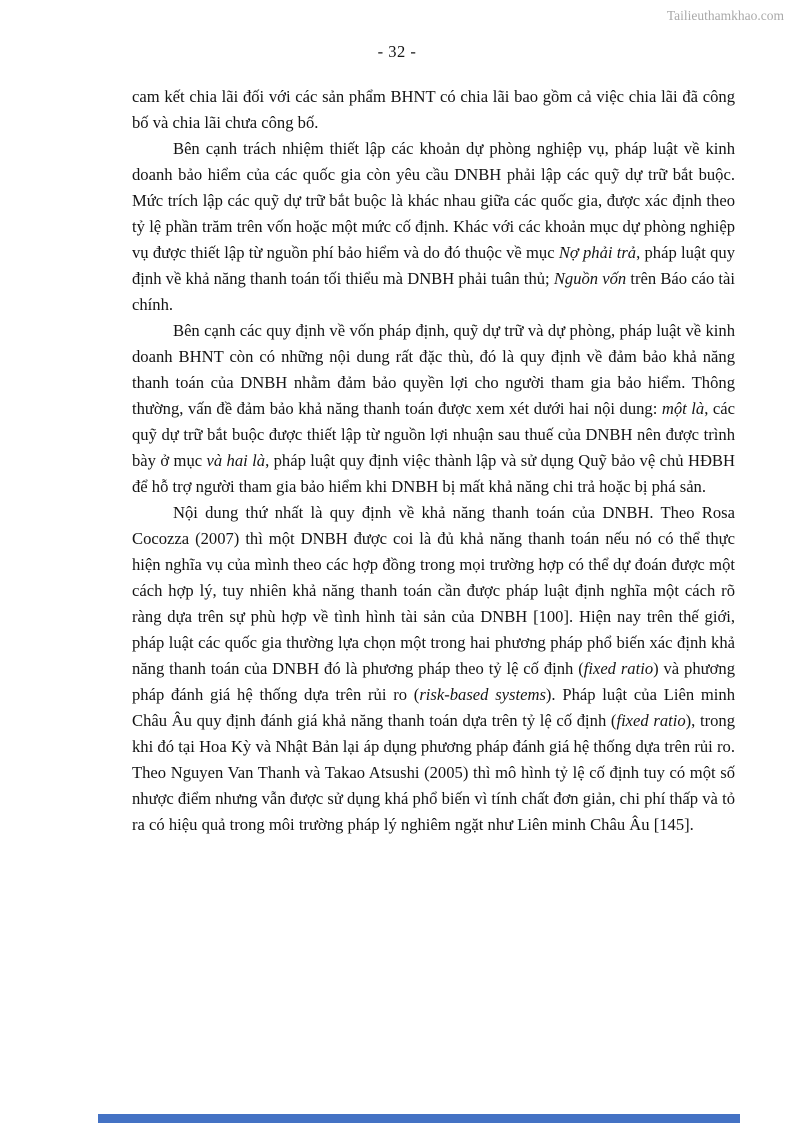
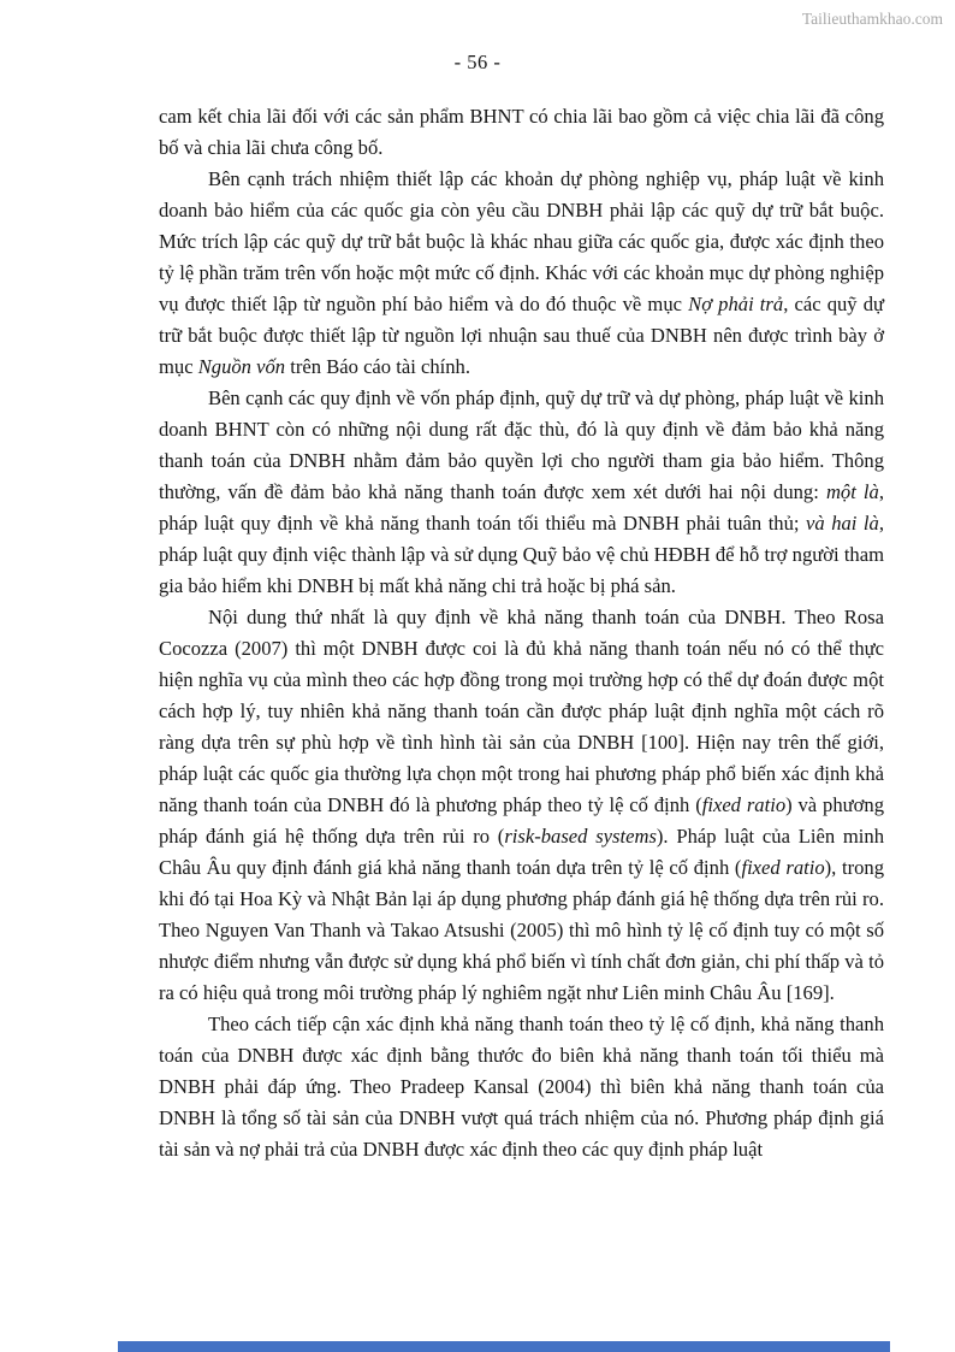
  Tailieuthamkhao.com
- - 32 -
+ - 56 -
  cam kết chia lãi đối với các sản phẩm BHNT có chia lãi bao gồm cả việc chia lãi đã công bố và chia lãi chưa công bố.
- Bên cạnh trách nhiệm thiết lập các khoản dự phòng nghiệp vụ, pháp luật về kinh doanh bảo hiểm của các quốc gia còn yêu cầu DNBH phải lập các quỹ dự trữ bắt buộc. Mức trích lập các quỹ dự trữ bắt buộc là khác nhau giữa các quốc gia, được xác định theo tỷ lệ phần trăm trên vốn hoặc một mức cố định. Khác với các khoản mục dự phòng nghiệp vụ được thiết lập từ nguồn phí bảo hiểm và do đó thuộc về mục Nợ phải trả, pháp luật quy định về khả năng thanh toán tối thiểu mà DNBH phải tuân thủ; Nguồn vốn trên Báo cáo tài chính.
+ Bên cạnh trách nhiệm thiết lập các khoản dự phòng nghiệp vụ, pháp luật về kinh doanh bảo hiểm của các quốc gia còn yêu cầu DNBH phải lập các quỹ dự trữ bắt buộc. Mức trích lập các quỹ dự trữ bắt buộc là khác nhau giữa các quốc gia, được xác định theo tỷ lệ phần trăm trên vốn hoặc một mức cố định. Khác với các khoản mục dự phòng nghiệp vụ được thiết lập từ nguồn phí bảo hiểm và do đó thuộc về mục Nợ phải trả, các quỹ dự trữ bắt buộc được thiết lập từ nguồn lợi nhuận sau thuế của DNBH nên được trình bày ở mục Nguồn vốn trên Báo cáo tài chính.
- Bên cạnh các quy định về vốn pháp định, quỹ dự trữ và dự phòng, pháp luật về kinh doanh BHNT còn có những nội dung rất đặc thù, đó là quy định về đảm bảo khả năng thanh toán của DNBH nhằm đảm bảo quyền lợi cho người tham gia bảo hiểm. Thông thường, vấn đề đảm bảo khả năng thanh toán được xem xét dưới hai nội dung: một là, các quỹ dự trữ bắt buộc được thiết lập từ nguồn lợi nhuận sau thuế của DNBH nên được trình bày ở mục và hai là, pháp luật quy định việc thành lập và sử dụng Quỹ bảo vệ chủ HĐBH để hỗ trợ người tham gia bảo hiểm khi DNBH bị mất khả năng chi trả hoặc bị phá sản.
+ Bên cạnh các quy định về vốn pháp định, quỹ dự trữ và dự phòng, pháp luật về kinh doanh BHNT còn có những nội dung rất đặc thù, đó là quy định về đảm bảo khả năng thanh toán của DNBH nhằm đảm bảo quyền lợi cho người tham gia bảo hiểm. Thông thường, vấn đề đảm bảo khả năng thanh toán được xem xét dưới hai nội dung: một là, pháp luật quy định về khả năng thanh toán tối thiểu mà DNBH phải tuân thủ; và hai là, pháp luật quy định việc thành lập và sử dụng Quỹ bảo vệ chủ HĐBH để hỗ trợ người tham gia bảo hiểm khi DNBH bị mất khả năng chi trả hoặc bị phá sản.
- Nội dung thứ nhất là quy định về khả năng thanh toán của DNBH. Theo Rosa Cocozza (2007) thì một DNBH được coi là đủ khả năng thanh toán nếu nó có thể thực hiện nghĩa vụ của mình theo các hợp đồng trong mọi trường hợp có thể dự đoán được một cách hợp lý, tuy nhiên khả năng thanh toán cần được pháp luật định nghĩa một cách rõ ràng dựa trên sự phù hợp về tình hình tài sản của DNBH [100]. Hiện nay trên thế giới, pháp luật các quốc gia thường lựa chọn một trong hai phương pháp phổ biến xác định khả năng thanh toán của DNBH đó là phương pháp theo tỷ lệ cố định (fixed ratio) và phương pháp đánh giá hệ thống dựa trên rủi ro (risk-based systems). Pháp luật của Liên minh Châu Âu quy định đánh giá khả năng thanh toán dựa trên tỷ lệ cố định (fixed ratio), trong khi đó tại Hoa Kỳ và Nhật Bản lại áp dụng phương pháp đánh giá hệ thống dựa trên rủi ro. Theo Nguyen Van Thanh và Takao Atsushi (2005) thì mô hình tỷ lệ cố định tuy có một số nhược điểm nhưng vẫn được sử dụng khá phổ biến vì tính chất đơn giản, chi phí thấp và tỏ ra có hiệu quả trong môi trường pháp lý nghiêm ngặt như Liên minh Châu Âu [145].
+ Nội dung thứ nhất là quy định về khả năng thanh toán của DNBH. Theo Rosa Cocozza (2007) thì một DNBH được coi là đủ khả năng thanh toán nếu nó có thể thực hiện nghĩa vụ của mình theo các hợp đồng trong mọi trường hợp có thể dự đoán được một cách hợp lý, tuy nhiên khả năng thanh toán cần được pháp luật định nghĩa một cách rõ ràng dựa trên sự phù hợp về tình hình tài sản của DNBH [100]. Hiện nay trên thế giới, pháp luật các quốc gia thường lựa chọn một trong hai phương pháp phổ biến xác định khả năng thanh toán của DNBH đó là phương pháp theo tỷ lệ cố định (fixed ratio) và phương pháp đánh giá hệ thống dựa trên rủi ro (risk-based systems). Pháp luật của Liên minh Châu Âu quy định đánh giá khả năng thanh toán dựa trên tỷ lệ cố định (fixed ratio), trong khi đó tại Hoa Kỳ và Nhật Bản lại áp dụng phương pháp đánh giá hệ thống dựa trên rủi ro. Theo Nguyen Van Thanh và Takao Atsushi (2005) thì mô hình tỷ lệ cố định tuy có một số nhược điểm nhưng vẫn được sử dụng khá phổ biến vì tính chất đơn giản, chi phí thấp và tỏ ra có hiệu quả trong môi trường pháp lý nghiêm ngặt như Liên minh Châu Âu [169].
+ Theo cách tiếp cận xác định khả năng thanh toán theo tỷ lệ cố định, khả năng thanh toán của DNBH được xác định bằng thước đo biên khả năng thanh toán tối thiểu mà DNBH phải đáp ứng. Theo Pradeep Kansal (2004) thì biên khả năng thanh toán của DNBH là tổng số tài sản của DNBH vượt quá trách nhiệm của nó. Phương pháp định giá tài sản và nợ phải trả của DNBH được xác định theo các quy định pháp luật
